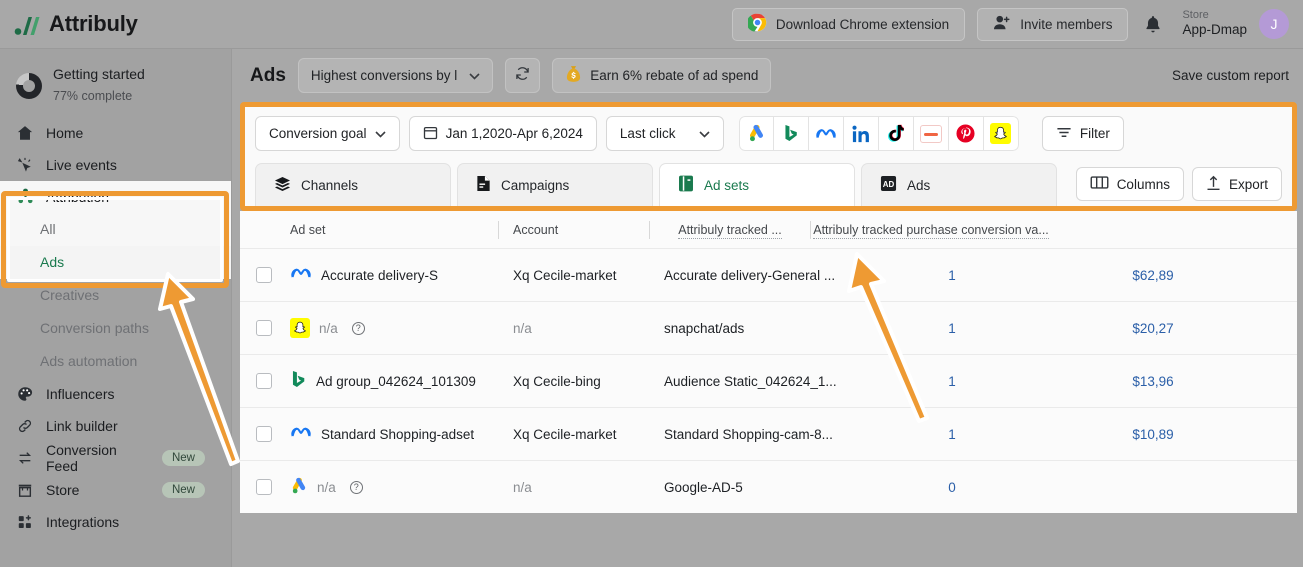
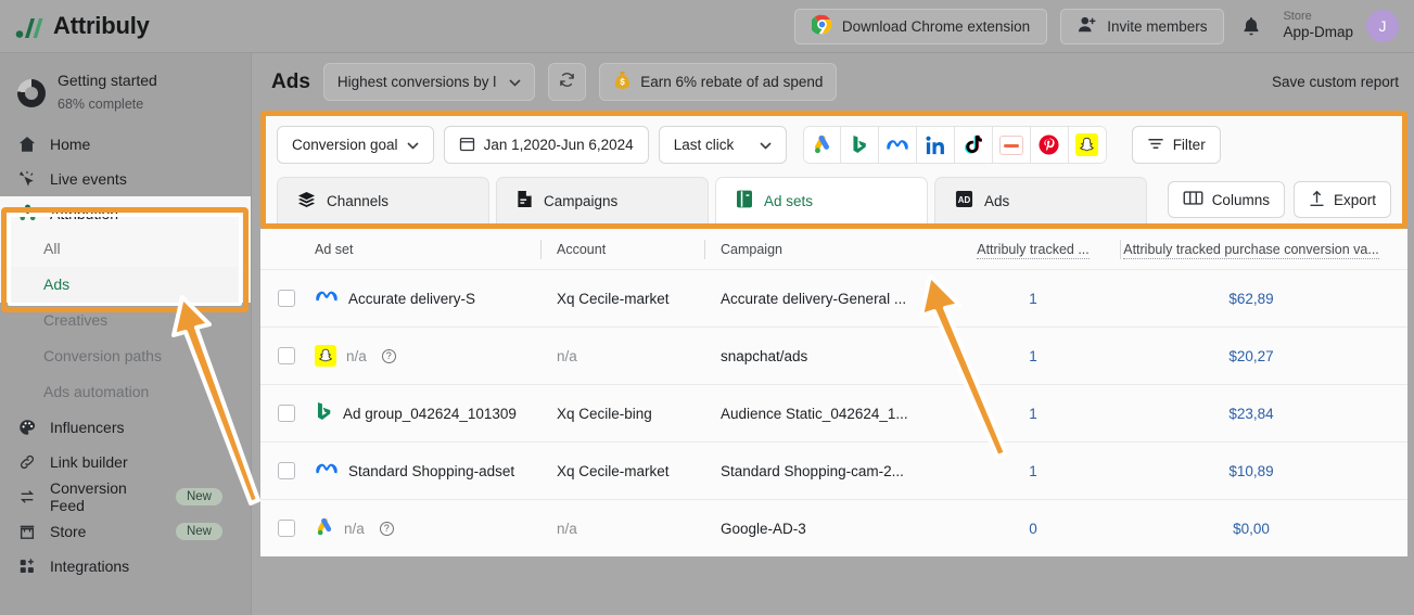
  Attribuly
  Download Chrome extension
  Invite members
  Store
  App-Dmap
  J
  Getting started
- 77% complete
+ 68% complete
  Home
  Live events
  Attribution
  All
  Ads
  Creatives
  Conversion paths
  Ads automation
  Influencers
  Link builder
  Conversion Feed
  New
  Store
  New
  Integrations
  Ads
  Highest conversions by l
  Earn 6% rebate of ad spend
  Save custom report
  Conversion goal
- Jan 1,2020-Apr 6,2024
+ Jan 1,2020-Jun 6,2024
  Last click
  Filter
  Channels
  Campaigns
  Ad sets
  AD
  Ads
  Columns
  Export
  Ad set
  Account
+ Campaign
  Attribuly tracked ...
  Attribuly tracked purchase conversion va...
  Accurate delivery-S
  Xq Cecile-market
  Accurate delivery-General ...
  1
  $62,89
  n/a
  ?
  n/a
  snapchat/ads
  1
  $20,27
  Ad group_042624_101309
  Xq Cecile-bing
  Audience Static_042624_1...
  1
- $13,96
+ $23,84
  Standard Shopping-adset
  Xq Cecile-market
- Standard Shopping-cam-8...
+ Standard Shopping-cam-2...
  1
  $10,89
  n/a
  ?
  n/a
- Google-AD-5
+ Google-AD-3
  0
+ $0,00
